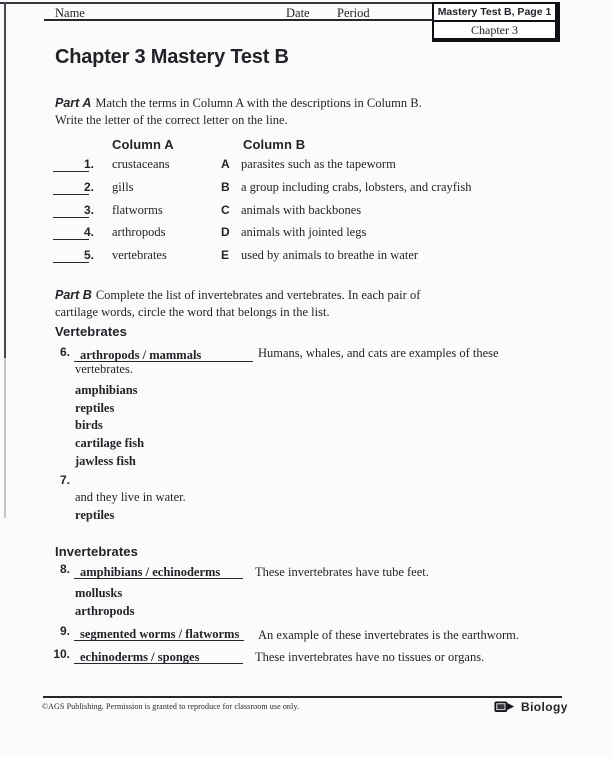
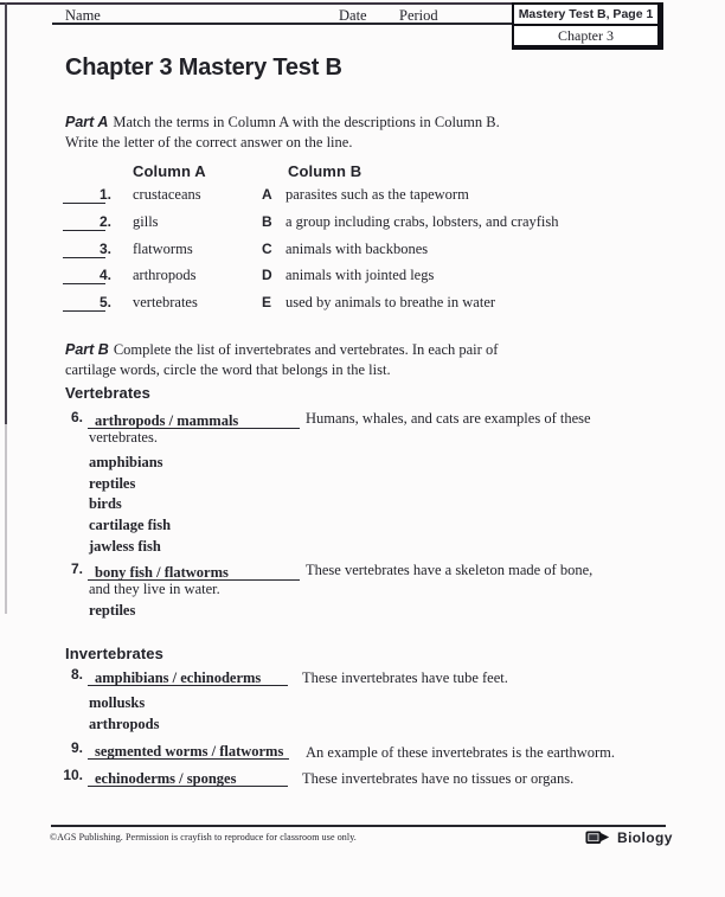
  Name
  Date
  Period
  Mastery Test B, Page 1
  Chapter 3
  Chapter 3 Mastery Test B
  Part A Match the terms in Column A with the descriptions in Column B.
- Write the letter of the correct letter on the line.
+ Write the letter of the correct answer on the line.
  Column A
  Column B
  1.
  crustaceans
  A
  parasites such as the tapeworm
  2.
  gills
  B
  a group including crabs, lobsters, and crayfish
  3.
  flatworms
  C
  animals with backbones
  4.
  arthropods
  D
  animals with jointed legs
  5.
  vertebrates
  E
  used by animals to breathe in water
  Part B Complete the list of invertebrates and vertebrates. In each pair of
  cartilage words, circle the word that belongs in the list.
  Vertebrates
  6.
  arthropods / mammals
  Humans, whales, and cats are examples of these
  vertebrates.
  amphibians
  reptiles
  birds
  cartilage fish
  jawless fish
  7.
+ bony fish / flatworms
+ These vertebrates have a skeleton made of bone,
  and they live in water.
  reptiles
  Invertebrates
  8.
  amphibians / echinoderms
  These invertebrates have tube feet.
  mollusks
  arthropods
  9.
  segmented worms / flatworms
  An example of these invertebrates is the earthworm.
  10.
  echinoderms / sponges
  These invertebrates have no tissues or organs.
- ©AGS Publishing. Permission is granted to reproduce for classroom use only.
+ ©AGS Publishing. Permission is crayfish to reproduce for classroom use only.
  Biology
